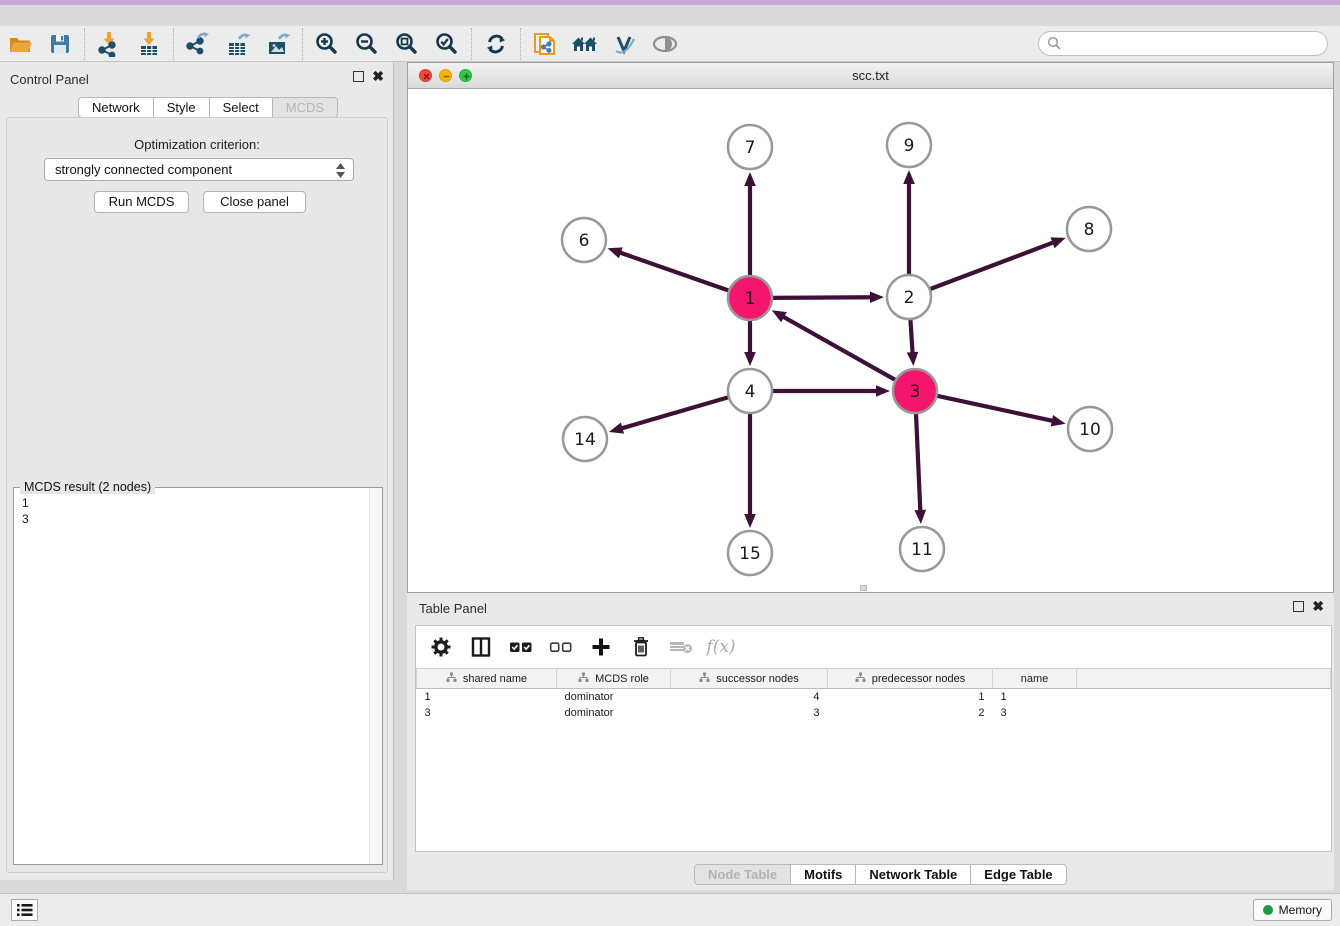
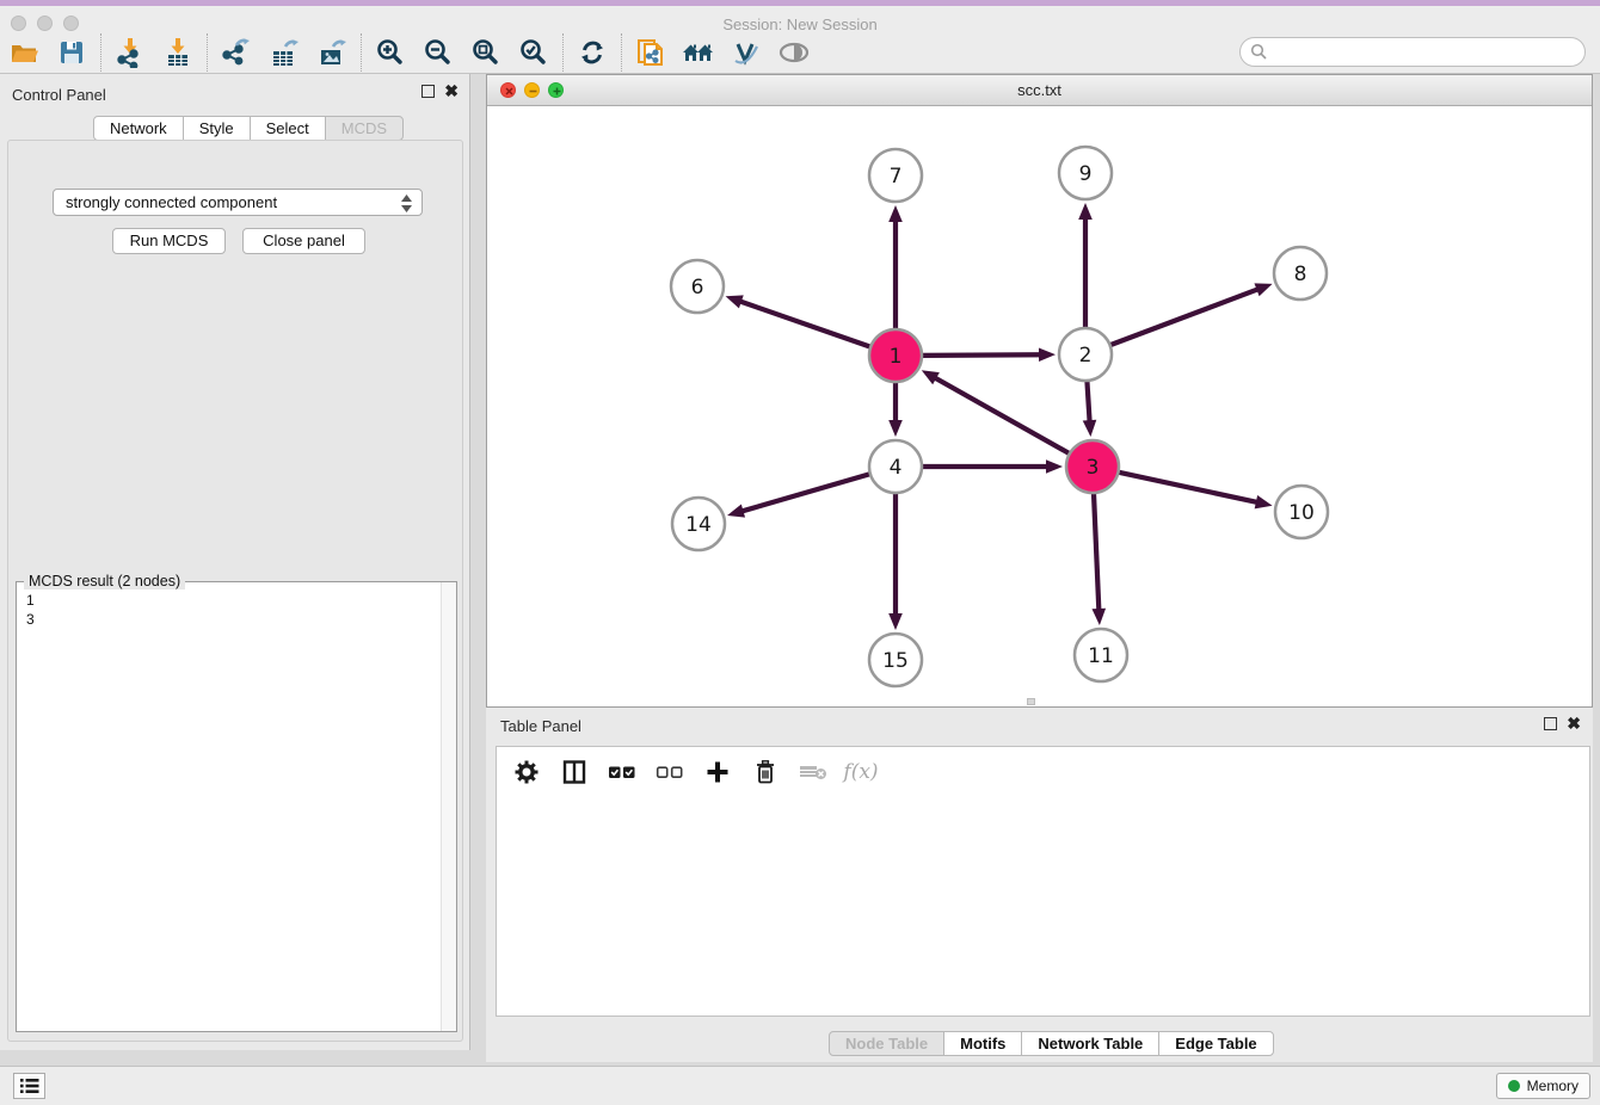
+ Session: New Session
  Control Panel
  ✖
  Network
  Style
  Select
  MCDS
- Optimization criterion:
  strongly connected component
  Run MCDS
  Close panel
  MCDS result (2 nodes)
  1
  3
  scc.txt
  7
  9
  6
  8
  1
  2
  4
  3
  14
  10
  15
  11
  Table Panel
  ✖
  f(x)
- shared name	MCDS role	successor nodes	predecessor nodes	name
- 1	dominator	4	1	1
- 3	dominator	3	2	3
  Node Table
  Motifs
  Network Table
  Edge Table
  Memory
